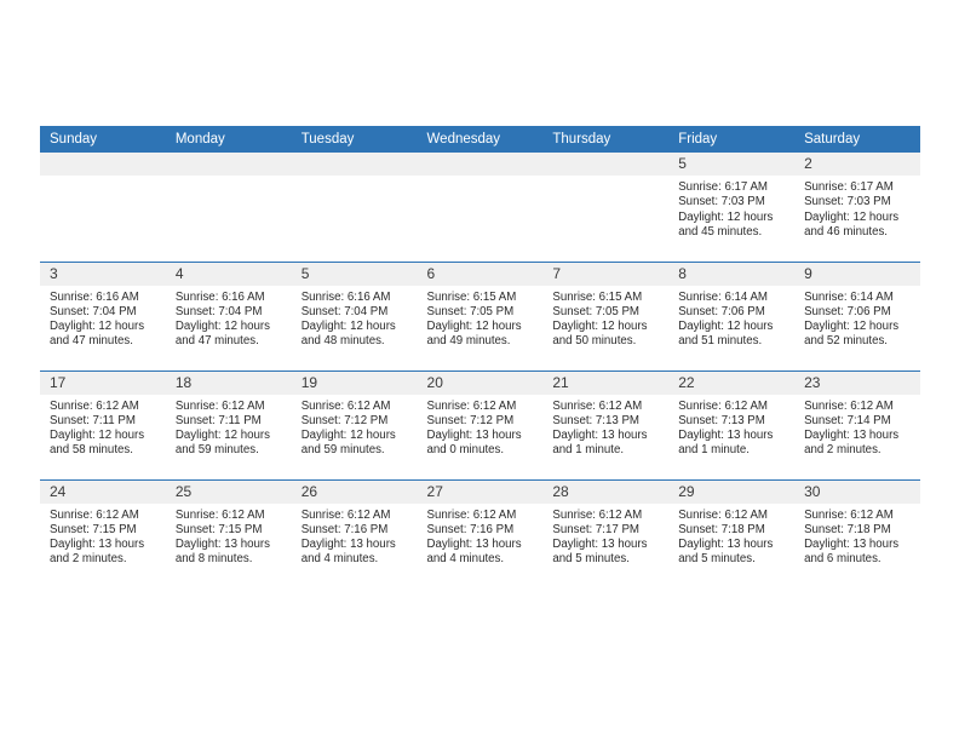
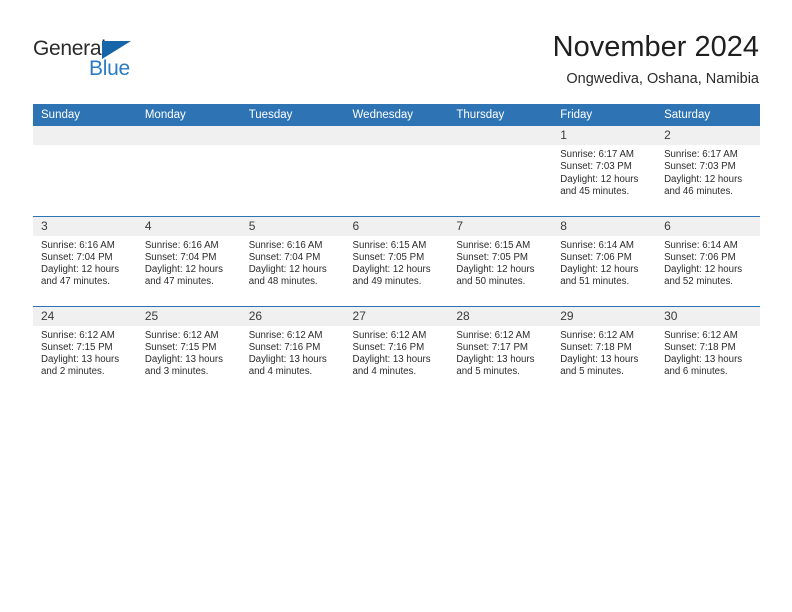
+ General
+ Blue
+ November 2024
+ Ongwediva, Oshana, Namibia
  Sunday	Monday	Tuesday	Wednesday	Thursday	Friday	Saturday
- 					5Sunrise: 6:17 AMSunset: 7:03 PMDaylight: 12 hoursand 45 minutes.	2Sunrise: 6:17 AMSunset: 7:03 PMDaylight: 12 hoursand 46 minutes.
+ 					1Sunrise: 6:17 AMSunset: 7:03 PMDaylight: 12 hoursand 45 minutes.	2Sunrise: 6:17 AMSunset: 7:03 PMDaylight: 12 hoursand 46 minutes.
- 3Sunrise: 6:16 AMSunset: 7:04 PMDaylight: 12 hoursand 47 minutes.	4Sunrise: 6:16 AMSunset: 7:04 PMDaylight: 12 hoursand 47 minutes.	5Sunrise: 6:16 AMSunset: 7:04 PMDaylight: 12 hoursand 48 minutes.	6Sunrise: 6:15 AMSunset: 7:05 PMDaylight: 12 hoursand 49 minutes.	7Sunrise: 6:15 AMSunset: 7:05 PMDaylight: 12 hoursand 50 minutes.	8Sunrise: 6:14 AMSunset: 7:06 PMDaylight: 12 hoursand 51 minutes.	9Sunrise: 6:14 AMSunset: 7:06 PMDaylight: 12 hoursand 52 minutes.
+ 3Sunrise: 6:16 AMSunset: 7:04 PMDaylight: 12 hoursand 47 minutes.	4Sunrise: 6:16 AMSunset: 7:04 PMDaylight: 12 hoursand 47 minutes.	5Sunrise: 6:16 AMSunset: 7:04 PMDaylight: 12 hoursand 48 minutes.	6Sunrise: 6:15 AMSunset: 7:05 PMDaylight: 12 hoursand 49 minutes.	7Sunrise: 6:15 AMSunset: 7:05 PMDaylight: 12 hoursand 50 minutes.	8Sunrise: 6:14 AMSunset: 7:06 PMDaylight: 12 hoursand 51 minutes.	6Sunrise: 6:14 AMSunset: 7:06 PMDaylight: 12 hoursand 52 minutes.
- 17Sunrise: 6:12 AMSunset: 7:11 PMDaylight: 12 hoursand 58 minutes.	18Sunrise: 6:12 AMSunset: 7:11 PMDaylight: 12 hoursand 59 minutes.	19Sunrise: 6:12 AMSunset: 7:12 PMDaylight: 12 hoursand 59 minutes.	20Sunrise: 6:12 AMSunset: 7:12 PMDaylight: 13 hoursand 0 minutes.	21Sunrise: 6:12 AMSunset: 7:13 PMDaylight: 13 hoursand 1 minute.	22Sunrise: 6:12 AMSunset: 7:13 PMDaylight: 13 hoursand 1 minute.	23Sunrise: 6:12 AMSunset: 7:14 PMDaylight: 13 hoursand 2 minutes.
- 24Sunrise: 6:12 AMSunset: 7:15 PMDaylight: 13 hoursand 2 minutes.	25Sunrise: 6:12 AMSunset: 7:15 PMDaylight: 13 hoursand 8 minutes.	26Sunrise: 6:12 AMSunset: 7:16 PMDaylight: 13 hoursand 4 minutes.	27Sunrise: 6:12 AMSunset: 7:16 PMDaylight: 13 hoursand 4 minutes.	28Sunrise: 6:12 AMSunset: 7:17 PMDaylight: 13 hoursand 5 minutes.	29Sunrise: 6:12 AMSunset: 7:18 PMDaylight: 13 hoursand 5 minutes.	30Sunrise: 6:12 AMSunset: 7:18 PMDaylight: 13 hoursand 6 minutes.
+ 24Sunrise: 6:12 AMSunset: 7:15 PMDaylight: 13 hoursand 2 minutes.	25Sunrise: 6:12 AMSunset: 7:15 PMDaylight: 13 hoursand 3 minutes.	26Sunrise: 6:12 AMSunset: 7:16 PMDaylight: 13 hoursand 4 minutes.	27Sunrise: 6:12 AMSunset: 7:16 PMDaylight: 13 hoursand 4 minutes.	28Sunrise: 6:12 AMSunset: 7:17 PMDaylight: 13 hoursand 5 minutes.	29Sunrise: 6:12 AMSunset: 7:18 PMDaylight: 13 hoursand 5 minutes.	30Sunrise: 6:12 AMSunset: 7:18 PMDaylight: 13 hoursand 6 minutes.
